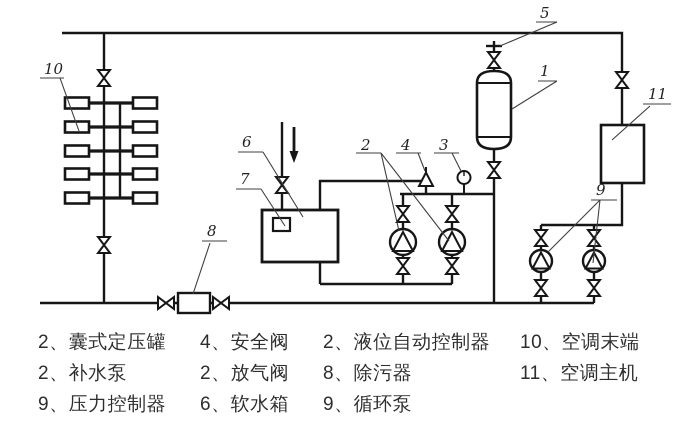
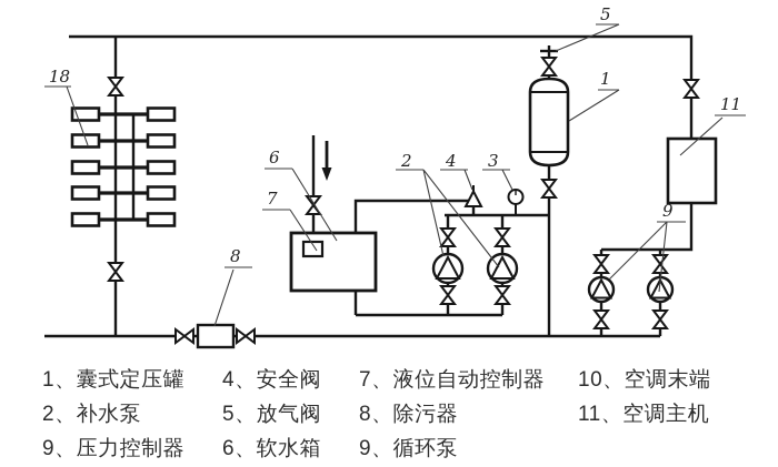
  1
  2
  3
  4
  5
  6
  7
  8
  9
- 10
+ 18
  11
- 2、囊式定压罐
+ 1、囊式定压罐
  2、补水泵
  9、压力控制器
  4、安全阀
- 2、放气阀
+ 5、放气阀
  6、软水箱
- 2、液位自动控制器
+ 7、液位自动控制器
  8、除污器
  9、循环泵
  10、空调末端
  11、空调主机
